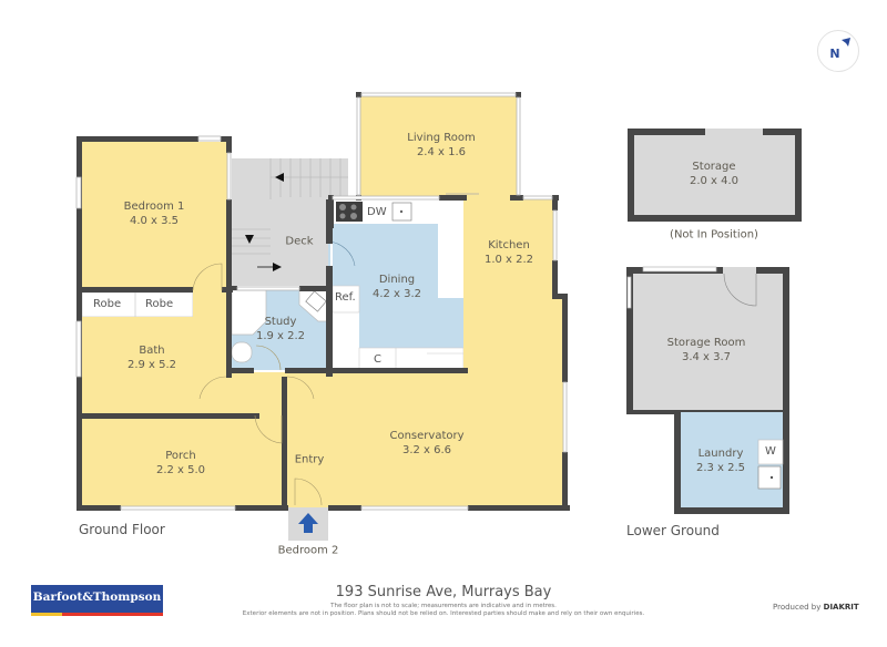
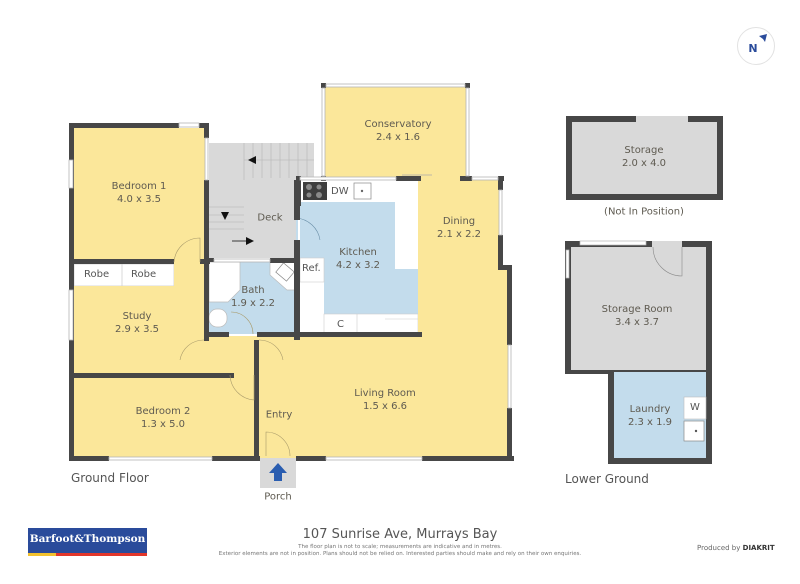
  N
  Bedroom 1
  4.0 x 3.5
- Bath
+ Study
- 2.9 x 5.2
+ 2.9 x 3.5
- Porch
+ Bedroom 2
- 2.2 x 5.0
+ 1.3 x 5.0
  Deck
- Study
+ Bath
  1.9 x 2.2
- Living Room
+ Conservatory
  2.4 x 1.6
- Dining
+ Kitchen
  4.2 x 3.2
- Kitchen
+ Dining
- 1.0 x 2.2
+ 2.1 x 2.2
- Conservatory
+ Living Room
- 3.2 x 6.6
+ 1.5 x 6.6
  Entry
- Bedroom 2
+ Porch
  Robe
  Robe
  DW
  Ref.
  C
  Ground Floor
  Storage
  2.0 x 4.0
  (Not In Position)
  Storage Room
  3.4 x 3.7
  Laundry
- 2.3 x 2.5
+ 2.3 x 1.9
  W
  Lower Ground
  Barfoot&Thompson
- 193 Sunrise Ave, Murrays Bay
+ 107 Sunrise Ave, Murrays Bay
  Produced by DIAKRIT
